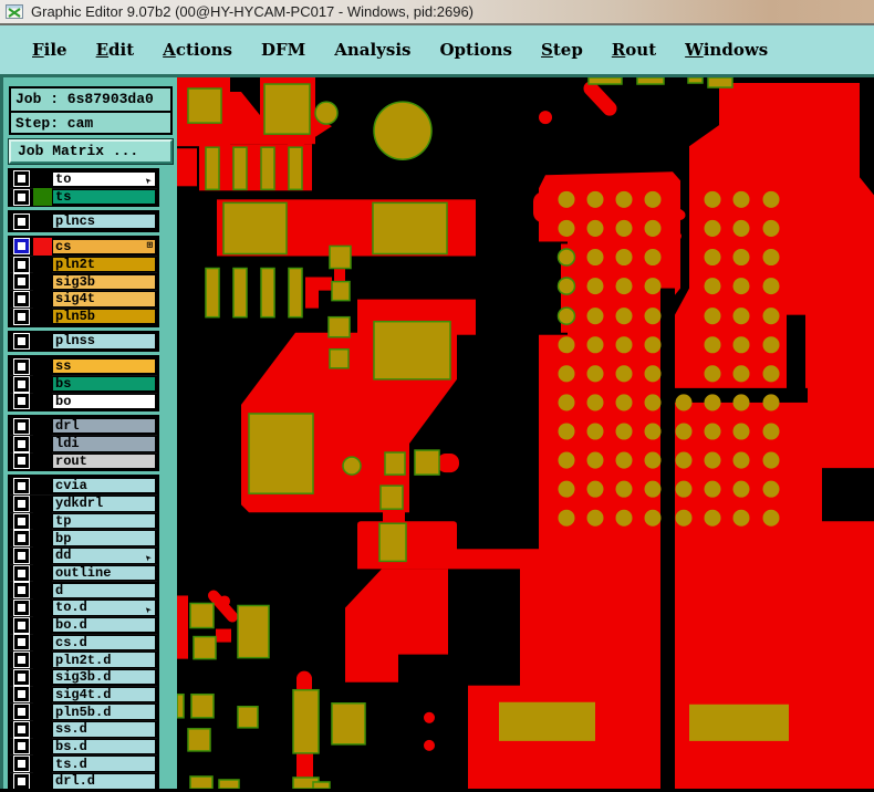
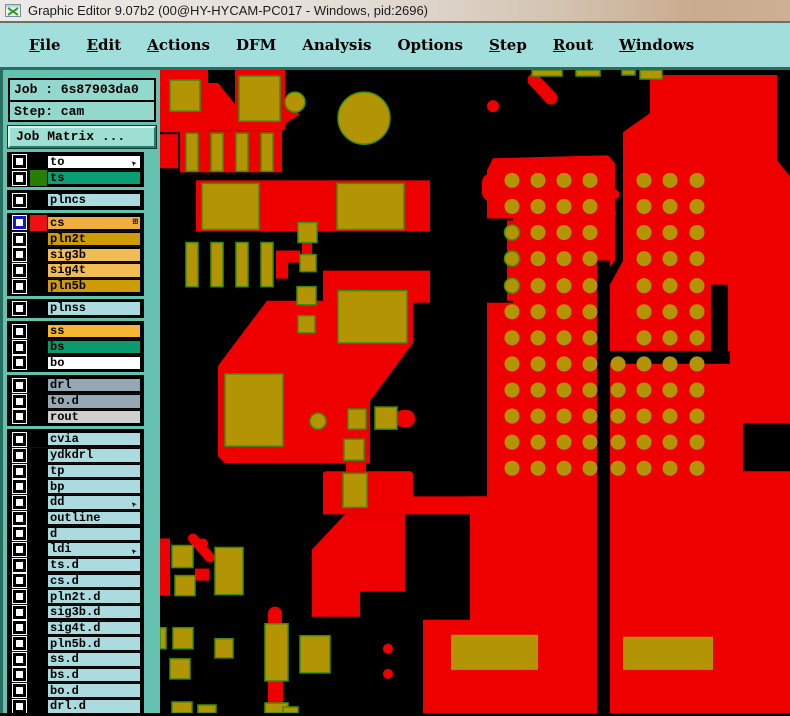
  Graphic Editor 9.07b2 (00@HY-HYCAM-PC017 - Windows, pid:2696)
  File
  Edit
  Actions
  DFM
  Analysis
  Options
  Step
  Rout
  Windows
  Job : 6s87903da0
  Step: cam
  Job Matrix ...
  to
  ts
  plncs
  cs
  ⊞
  pln2t
  sig3b
  sig4t
  pln5b
  plnss
  ss
  bs
  bo
  drl
- ldi
+ to.d
  rout
  cvia
  ydkdrl
  tp
  bp
  dd
  outline
  d
- to.d
+ ldi
- bo.d
+ ts.d
  cs.d
  pln2t.d
  sig3b.d
  sig4t.d
  pln5b.d
  ss.d
  bs.d
- ts.d
+ bo.d
  drl.d
